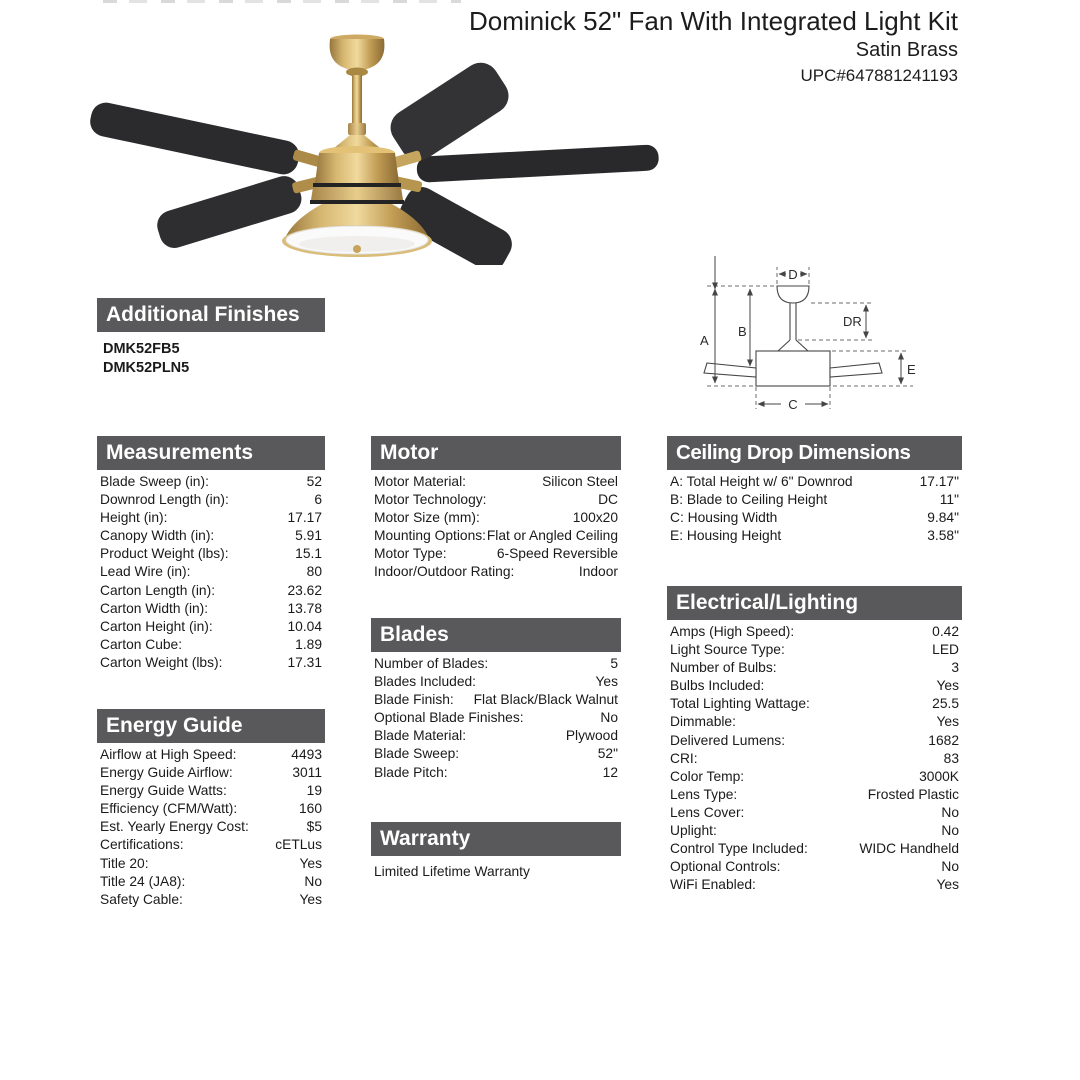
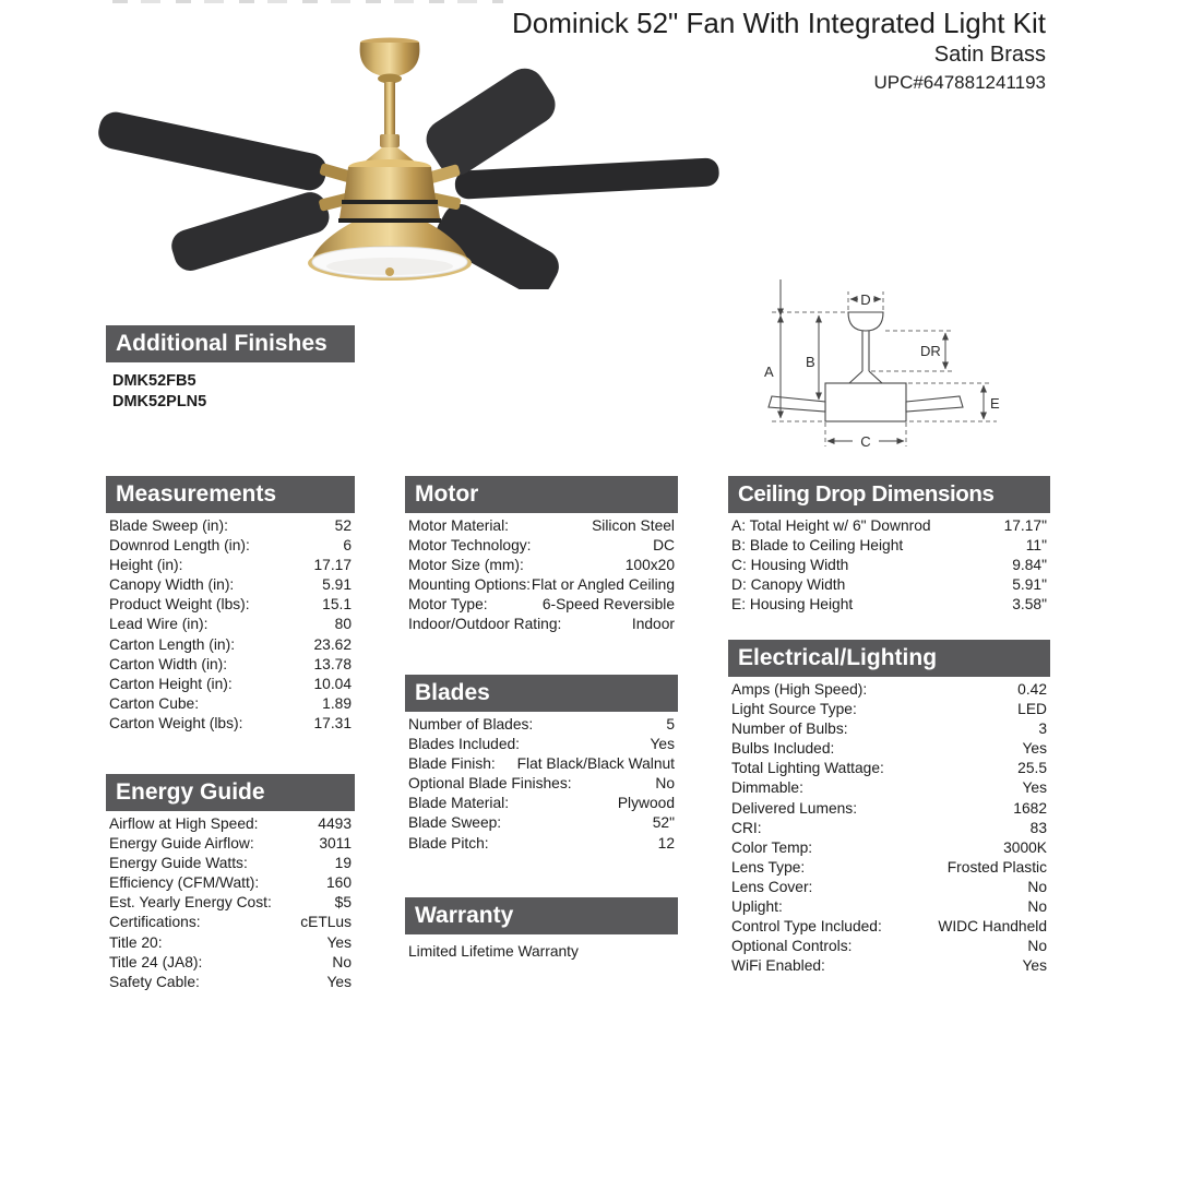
  Dominick 52" Fan With Integrated Light Kit
  Satin Brass
  UPC#647881241193
  Additional Finishes
  DMK52FB5
  DMK52PLN5
  A
  B
  C
  D
  E
  DR
  Measurements
  Blade Sweep (in):
  52
  Downrod Length (in):
  6
  Height (in):
  17.17
  Canopy Width (in):
  5.91
  Product Weight (lbs):
  15.1
  Lead Wire (in):
  80
  Carton Length (in):
  23.62
  Carton Width (in):
  13.78
  Carton Height (in):
  10.04
  Carton Cube:
  1.89
  Carton Weight (lbs):
  17.31
  Energy Guide
  Airflow at High Speed:
  4493
  Energy Guide Airflow:
  3011
  Energy Guide Watts:
  19
  Efficiency (CFM/Watt):
  160
  Est. Yearly Energy Cost:
  $5
  Certifications:
  cETLus
  Title 20:
  Yes
  Title 24 (JA8):
  No
  Safety Cable:
  Yes
  Motor
  Motor Material:
  Silicon Steel
  Motor Technology:
  DC
  Motor Size (mm):
  100x20
  Mounting Options:
  Flat or Angled Ceiling
  Motor Type:
  6-Speed Reversible
  Indoor/Outdoor Rating:
  Indoor
  Blades
  Number of Blades:
  5
  Blades Included:
  Yes
  Blade Finish:
  Flat Black/Black Walnut
  Optional Blade Finishes:
  No
  Blade Material:
  Plywood
  Blade Sweep:
  52"
  Blade Pitch:
  12
  Warranty
  Limited Lifetime Warranty
  Ceiling Drop Dimensions
  A: Total Height w/ 6" Downrod
  17.17"
  B: Blade to Ceiling Height
  11"
  C: Housing Width
  9.84"
+ D: Canopy Width
+ 5.91"
  E: Housing Height
  3.58"
  Electrical/Lighting
  Amps (High Speed):
  0.42
  Light Source Type:
  LED
  Number of Bulbs:
  3
  Bulbs Included:
  Yes
  Total Lighting Wattage:
  25.5
  Dimmable:
  Yes
  Delivered Lumens:
  1682
  CRI:
  83
  Color Temp:
  3000K
  Lens Type:
  Frosted Plastic
  Lens Cover:
  No
  Uplight:
  No
  Control Type Included:
  WIDC Handheld
  Optional Controls:
  No
  WiFi Enabled:
  Yes
